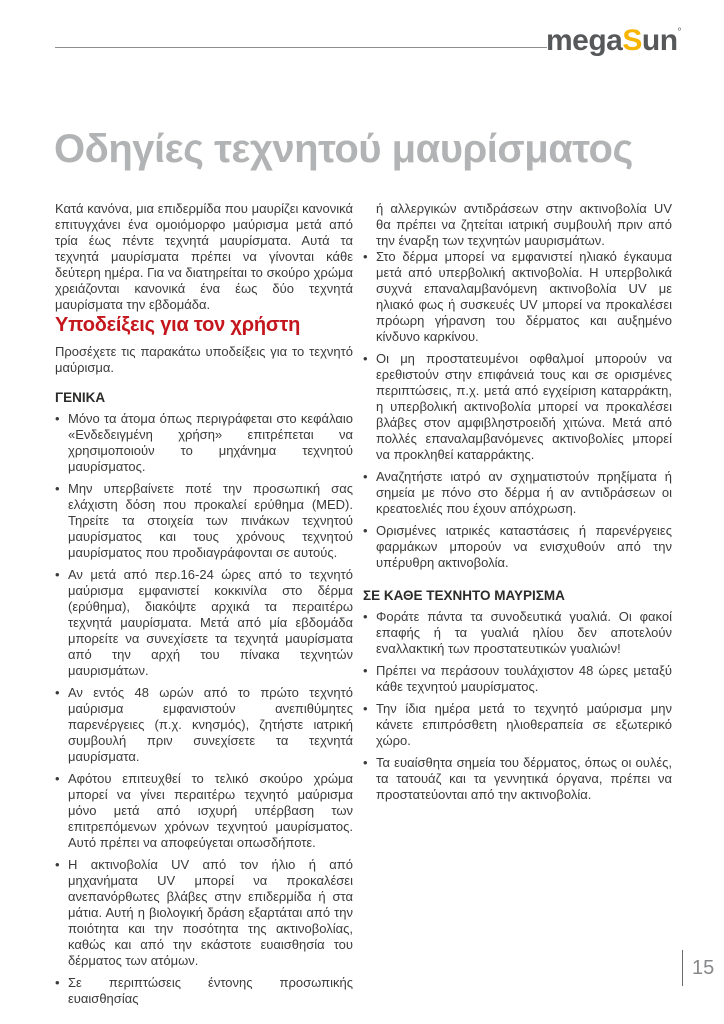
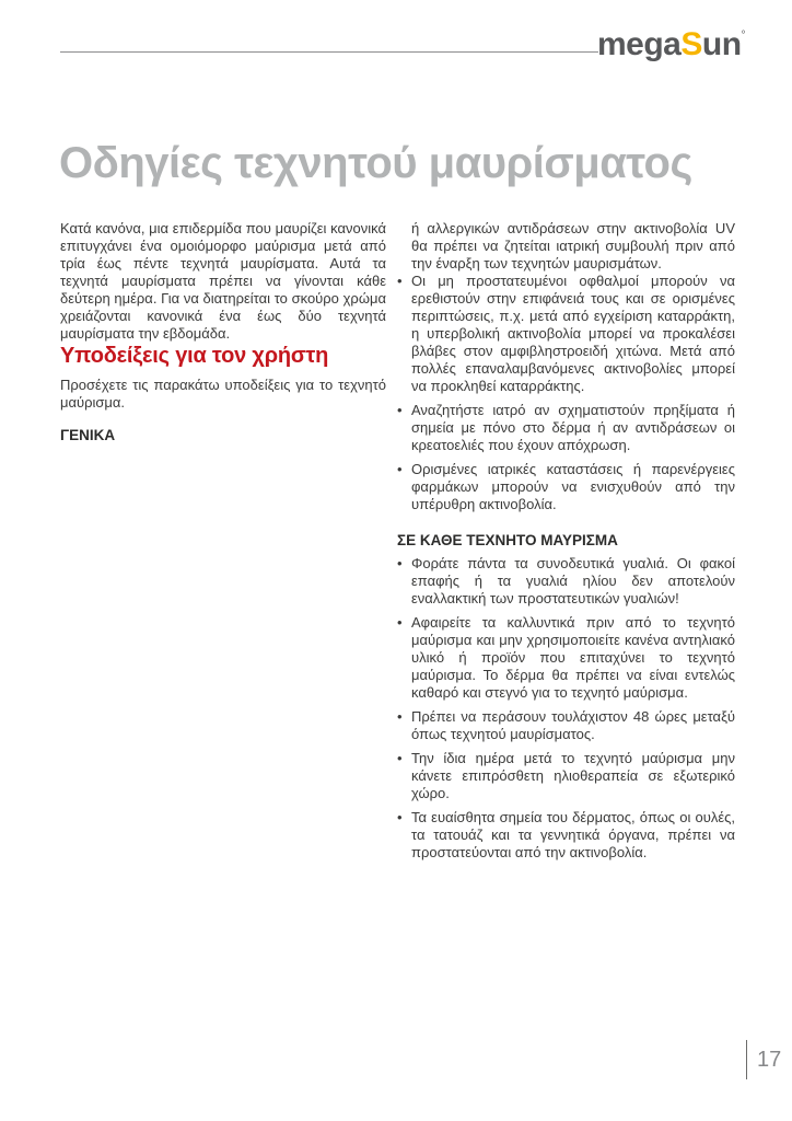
  megaSun°
  Οδηγίες τεχνητού μαυρίσματος
  Κατά κανόνα, μια επιδερμίδα που μαυρίζει κανονικά επιτυγχάνει ένα ομοιόμορφο μαύρισμα μετά από τρία έως πέντε τεχνητά μαυρίσματα. Αυτά τα τεχνητά μαυρίσματα πρέπει να γίνονται κάθε δεύτερη ημέρα. Για να διατηρείται το σκούρο χρώμα χρειάζονται κανονικά ένα έως δύο τεχνητά μαυρίσματα την εβδομάδα.
  Υποδείξεις για τον χρήστη
  Προσέχετε τις παρακάτω υποδείξεις για το τεχνητό μαύρισμα.
  ΓΕΝΙΚΑ
- Μόνο τα άτομα όπως περιγράφεται στο κεφάλαιο «Ενδεδειγμένη χρήση» επιτρέπεται να χρησιμοποιούν το μηχάνημα τεχνητού μαυρίσματος.
- Μην υπερβαίνετε ποτέ την προσωπική σας ελάχιστη δόση που προκαλεί ερύθημα (MED). Τηρείτε τα στοιχεία των πινάκων τεχνητού μαυρίσματος και τους χρόνους τεχνητού μαυρίσματος που προδιαγράφονται σε αυτούς.
- Αν μετά από περ.16-24 ώρες από το τεχνητό μαύρισμα εμφανιστεί κοκκινίλα στο δέρμα (ερύθημα), διακόψτε αρχικά τα περαιτέρω τεχνητά μαυρίσματα. Μετά από μία εβδομάδα μπορείτε να συνεχίσετε τα τεχνητά μαυρίσματα από την αρχή του πίνακα τεχνητών μαυρισμάτων.
- Αν εντός 48 ωρών από το πρώτο τεχνητό μαύρισμα εμφανιστούν ανεπιθύμητες παρενέργειες (π.χ. κνησμός), ζητήστε ιατρική συμβουλή πριν συνεχίσετε τα τεχνητά μαυρίσματα.
- Αφότου επιτευχθεί το τελικό σκούρο χρώμα μπορεί να γίνει περαιτέρω τεχνητό μαύρισμα μόνο μετά από ισχυρή υπέρβαση των επιτρεπόμενων χρόνων τεχνητού μαυρίσματος. Αυτό πρέπει να αποφεύγεται οπωσδήποτε.
- Η ακτινοβολία UV από τον ήλιο ή από μηχανήματα UV μπορεί να προκαλέσει ανεπανόρθωτες βλάβες στην επιδερμίδα ή στα μάτια. Αυτή η βιολογική δράση εξαρτάται από την ποιότητα και την ποσότητα της ακτινοβολίας, καθώς και από την εκάστοτε ευαισθησία του δέρματος των ατόμων.
- Σε περιπτώσεις έντονης προσωπικής ευαισθησίας
  ή αλλεργικών αντιδράσεων στην ακτινοβολία UV θα πρέπει να ζητείται ιατρική συμβουλή πριν από την έναρξη των τεχνητών μαυρισμάτων.
- Στο δέρμα μπορεί να εμφανιστεί ηλιακό έγκαυμα μετά από υπερβολική ακτινοβολία. Η υπερβολικά συχνά επαναλαμβανόμενη ακτινοβολία UV με ηλιακό φως ή συσκευές UV μπορεί να προκαλέσει πρόωρη γήρανση του δέρματος και αυξημένο κίνδυνο καρκίνου.
  Οι μη προστατευμένοι οφθαλμοί μπορούν να ερεθιστούν στην επιφάνειά τους και σε ορισμένες περιπτώσεις, π.χ. μετά από εγχείριση καταρράκτη, η υπερβολική ακτινοβολία μπορεί να προκαλέσει βλάβες στον αμφιβληστροειδή χιτώνα. Μετά από πολλές επαναλαμβανόμενες ακτινοβολίες μπορεί να προκληθεί καταρράκτης.
  Αναζητήστε ιατρό αν σχηματιστούν πρηξίματα ή σημεία με πόνο στο δέρμα ή αν αντιδράσεων οι κρεατοελιές που έχουν απόχρωση.
  Ορισμένες ιατρικές καταστάσεις ή παρενέργειες φαρμάκων μπορούν να ενισχυθούν από την υπέρυθρη ακτινοβολία.
  ΣΕ ΚΑΘΕ ΤΕΧΝΗΤΟ ΜΑΥΡΙΣΜΑ
  Φοράτε πάντα τα συνοδευτικά γυαλιά. Οι φακοί επαφής ή τα γυαλιά ηλίου δεν αποτελούν εναλλακτική των προστατευτικών γυαλιών!
+ Αφαιρείτε τα καλλυντικά πριν από το τεχνητό μαύρισμα και μην χρησιμοποιείτε κανένα αντηλιακό υλικό ή προϊόν που επιταχύνει το τεχνητό μαύρισμα. Το δέρμα θα πρέπει να είναι εντελώς καθαρό και στεγνό για το τεχνητό μαύρισμα.
- Πρέπει να περάσουν τουλάχιστον 48 ώρες μεταξύ κάθε τεχνητού μαυρίσματος.
+ Πρέπει να περάσουν τουλάχιστον 48 ώρες μεταξύ όπως τεχνητού μαυρίσματος.
  Την ίδια ημέρα μετά το τεχνητό μαύρισμα μην κάνετε επιπρόσθετη ηλιοθεραπεία σε εξωτερικό χώρο.
  Τα ευαίσθητα σημεία του δέρματος, όπως οι ουλές, τα τατουάζ και τα γεννητικά όργανα, πρέπει να προστατεύονται από την ακτινοβολία.
- 15
+ 17
